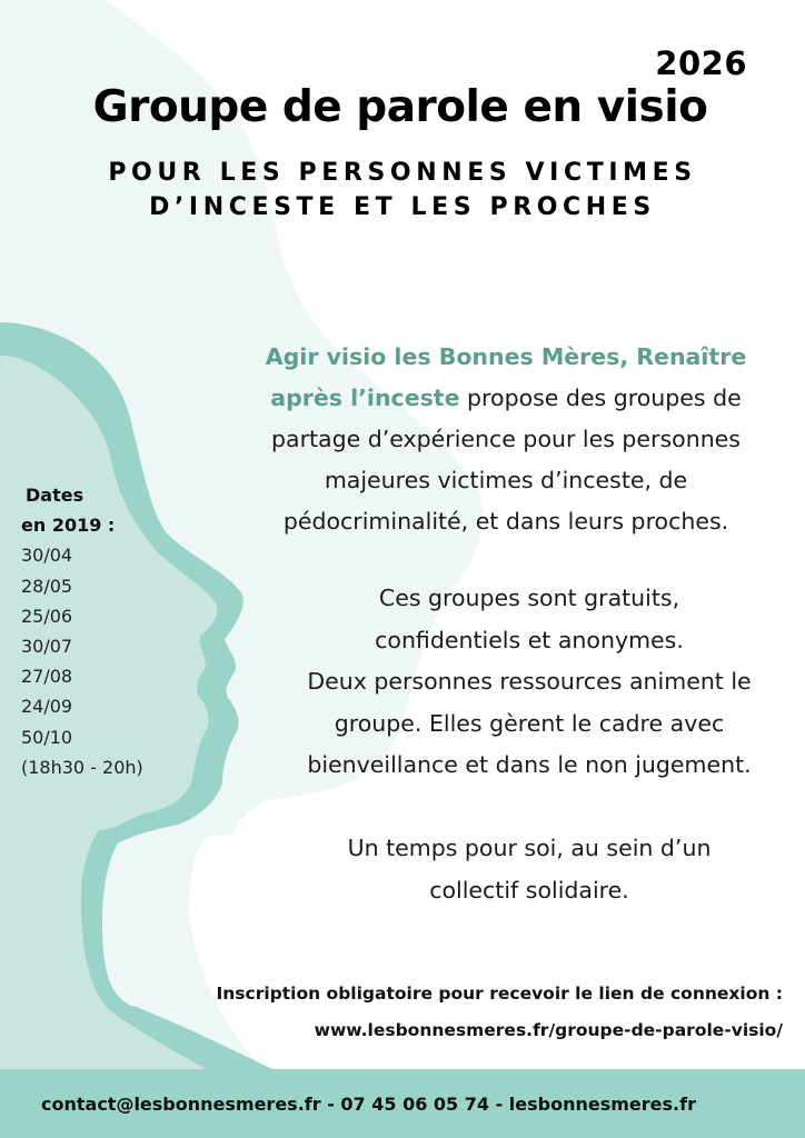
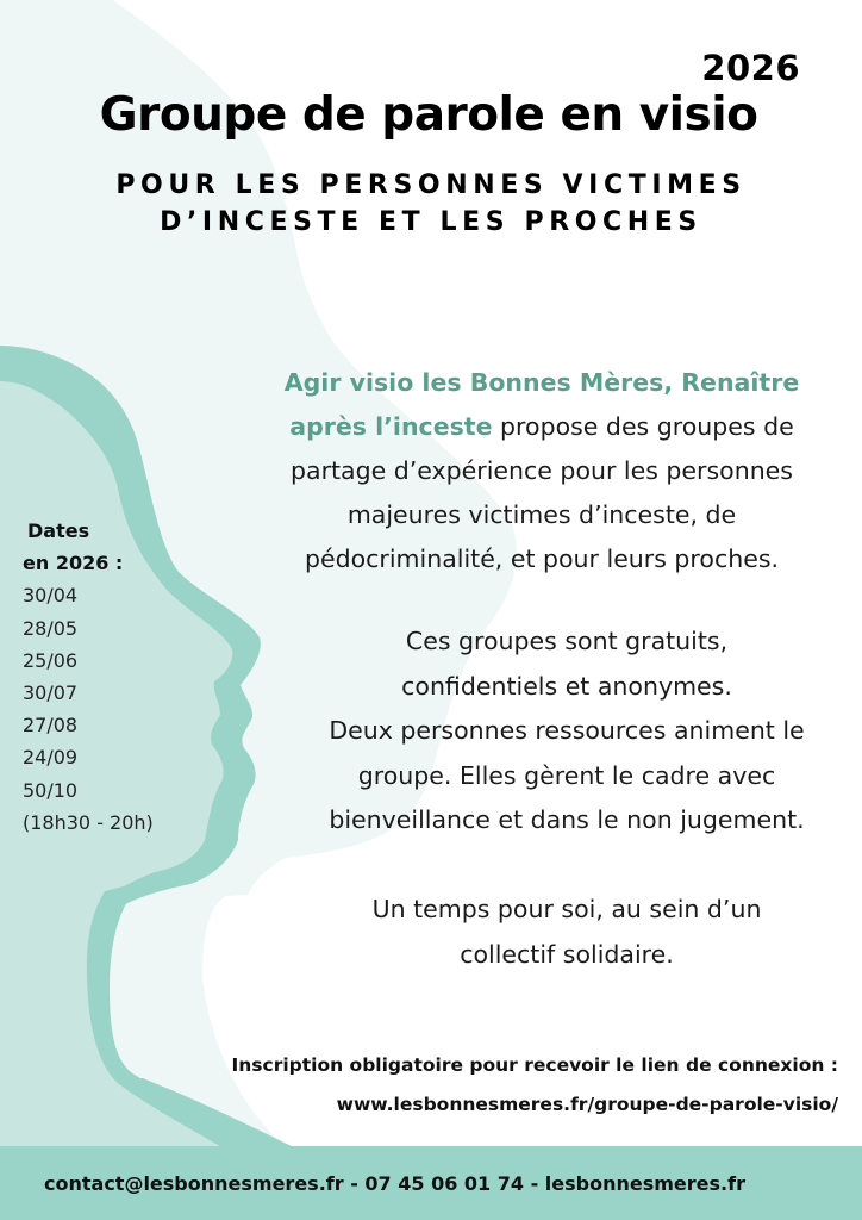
  2026
  Groupe de parole en visio
  POUR LES PERSONNES VICTIMES
  D’INCESTE ET LES PROCHES
  Agir visio les Bonnes Mères, Renaître
  après l’inceste propose des groupes de
  partage d’expérience pour les personnes
  majeures victimes d’inceste, de
- pédocriminalité, et dans leurs proches.
+ pédocriminalité, et pour leurs proches.
  Ces groupes sont gratuits,
  confidentiels et anonymes.
  Deux personnes ressources animent le
  groupe. Elles gèrent le cadre avec
  bienveillance et dans le non jugement.
  Un temps pour soi, au sein d’un
  collectif solidaire.
  Dates
- en 2019 :
+ en 2026 :
  30/04
  28/05
  25/06
  30/07
  27/08
  24/09
  50/10
  (18h30 - 20h)
  Inscription obligatoire pour recevoir le lien de connexion :
  www.lesbonnesmeres.fr/groupe-de-parole-visio/
- contact@lesbonnesmeres.fr - 07 45 06 05 74 - lesbonnesmeres.fr
+ contact@lesbonnesmeres.fr - 07 45 06 01 74 - lesbonnesmeres.fr
